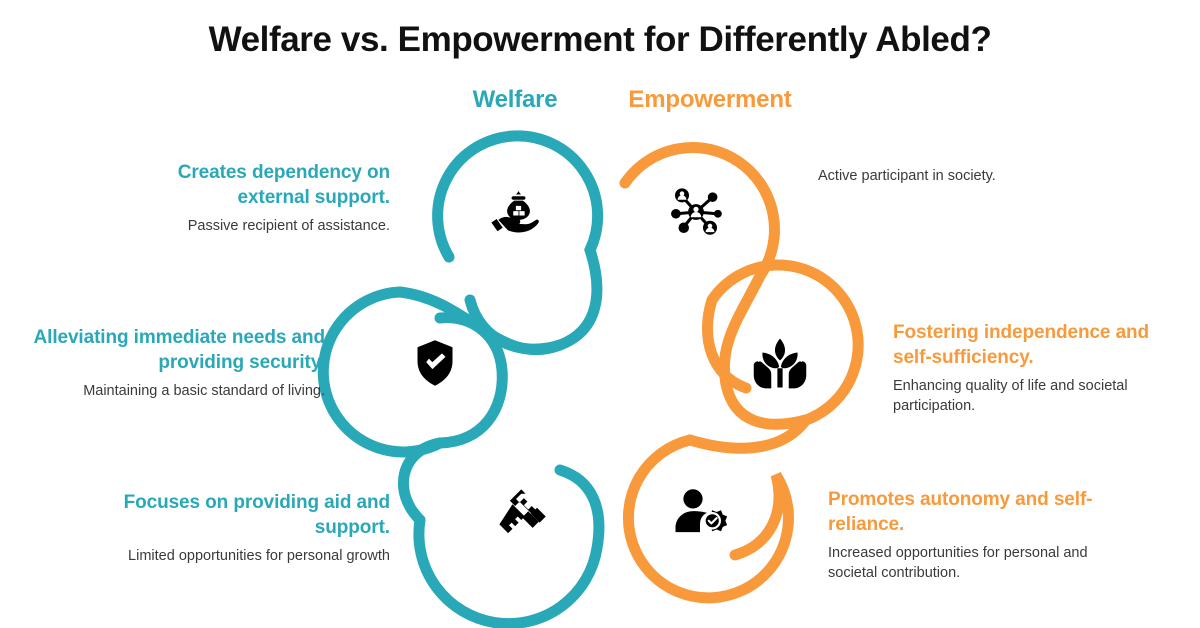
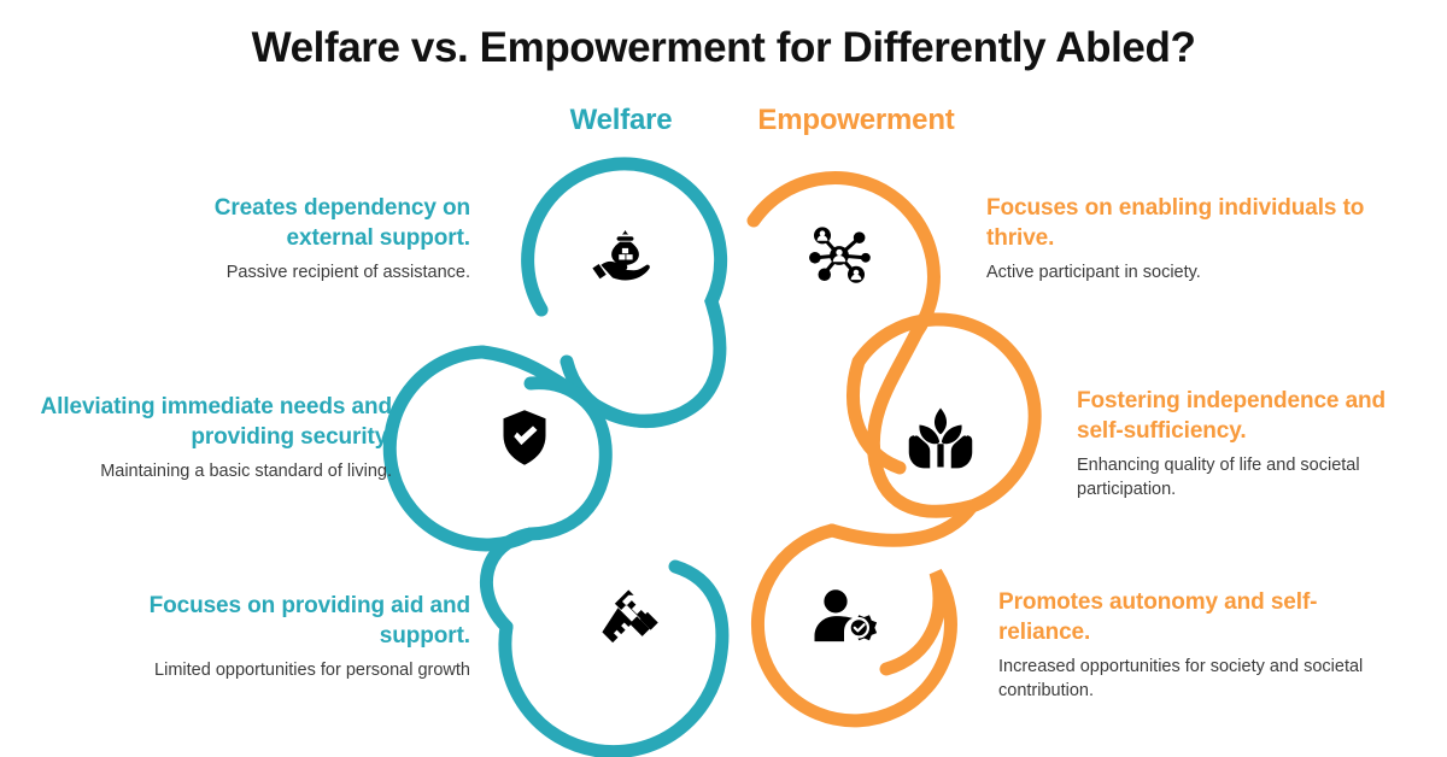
  Welfare vs. Empowerment for Differently Abled?
  Welfare
  Empowerment
  Creates dependency on external support.
  Passive recipient of assistance.
  Alleviating immediate needs and providing security.
  Maintaining a basic standard of living.
  Focuses on providing aid and support.
  Limited opportunities for personal growth
+ Focuses on enabling individuals to thrive.
  Active participant in society.
  Fostering independence and self-sufficiency.
  Enhancing quality of life and societal participation.
  Promotes autonomy and self-reliance.
- Increased opportunities for personal and societal contribution.
+ Increased opportunities for society and societal contribution.
